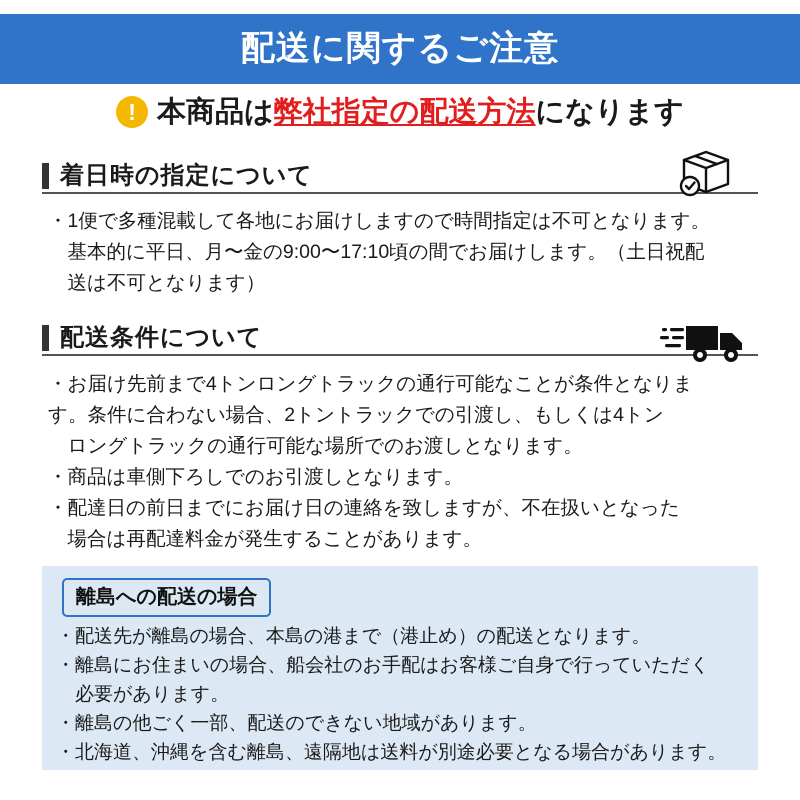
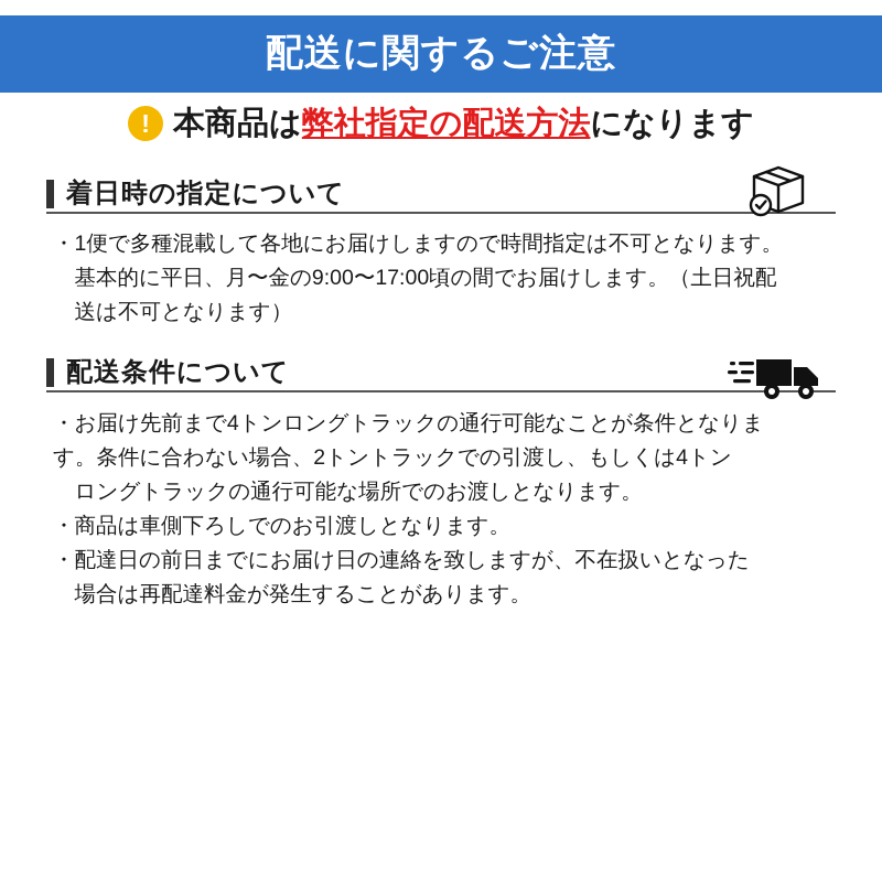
  配送に関するご注意
  !
  本商品は弊社指定の配送方法になります
  着日時の指定について
  ・1便で多種混載して各地にお届けしますので時間指定は不可となります。
- 基本的に平日、月〜金の9:00〜17:10頃の間でお届けします。（土日祝配
+ 基本的に平日、月〜金の9:00〜17:00頃の間でお届けします。（土日祝配
  送は不可となります）
  配送条件について
  ・お届け先前まで4トンロングトラックの通行可能なことが条件となりま
  す。条件に合わない場合、2トントラックでの引渡し、もしくは4トン
  ロングトラックの通行可能な場所でのお渡しとなります。
  ・商品は車側下ろしでのお引渡しとなります。
  ・配達日の前日までにお届け日の連絡を致しますが、不在扱いとなった
  場合は再配達料金が発生することがあります。
- 離島への配送の場合
- ・配送先が離島の場合、本島の港まで（港止め）の配送となります。
- ・離島にお住まいの場合、船会社のお手配はお客様ご自身で行っていただく
- 必要があります。
- ・離島の他ごく一部、配送のできない地域があります。
- ・北海道、沖縄を含む離島、遠隔地は送料が別途必要となる場合があります。
